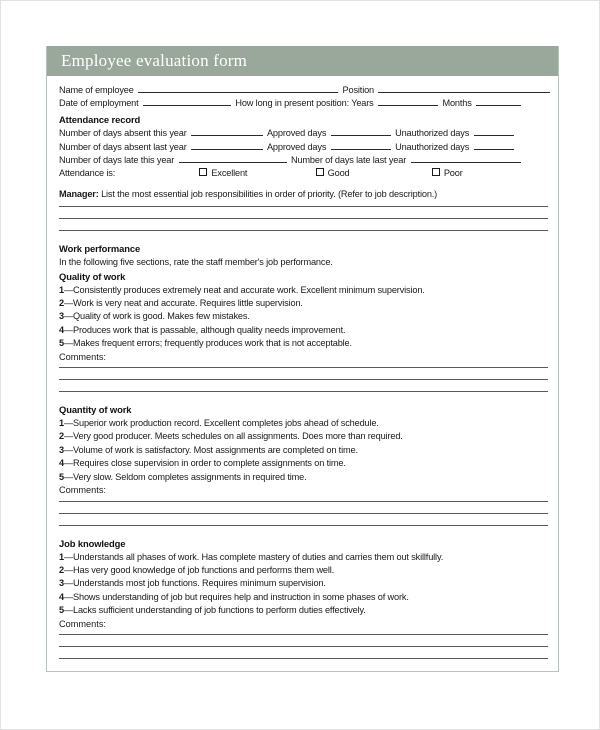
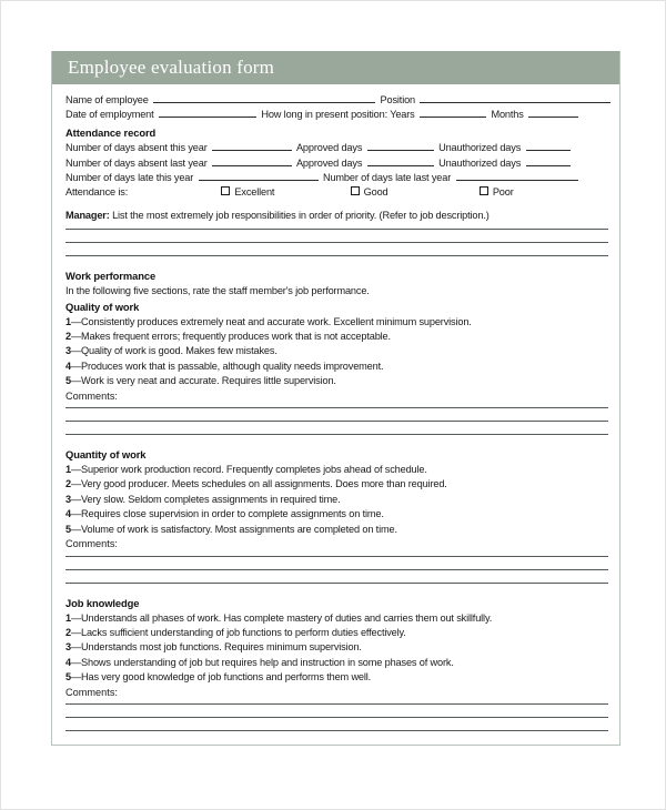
  Employee evaluation form
  Name of employee Position
  Date of employment How long in present position: Years Months
  Attendance record
  Number of days absent this year Approved days Unauthorized days
  Number of days absent last year Approved days Unauthorized days
  Number of days late this year Number of days late last year
  Attendance is:
  Excellent
  Good
  Poor
- Manager: List the most essential job responsibilities in order of priority. (Refer to job description.)
+ Manager: List the most extremely job responsibilities in order of priority. (Refer to job description.)
  Work performance
  In the following five sections, rate the staff member's job performance.
  Quality of work
  1—Consistently produces extremely neat and accurate work. Excellent minimum supervision.
- 2—Work is very neat and accurate. Requires little supervision.
+ 2—Makes frequent errors; frequently produces work that is not acceptable.
  3—Quality of work is good. Makes few mistakes.
  4—Produces work that is passable, although quality needs improvement.
- 5—Makes frequent errors; frequently produces work that is not acceptable.
+ 5—Work is very neat and accurate. Requires little supervision.
  Comments:
  Quantity of work
- 1—Superior work production record. Excellent completes jobs ahead of schedule.
+ 1—Superior work production record. Frequently completes jobs ahead of schedule.
  2—Very good producer. Meets schedules on all assignments. Does more than required.
- 3—Volume of work is satisfactory. Most assignments are completed on time.
+ 3—Very slow. Seldom completes assignments in required time.
  4—Requires close supervision in order to complete assignments on time.
- 5—Very slow. Seldom completes assignments in required time.
+ 5—Volume of work is satisfactory. Most assignments are completed on time.
  Comments:
  Job knowledge
  1—Understands all phases of work. Has complete mastery of duties and carries them out skillfully.
- 2—Has very good knowledge of job functions and performs them well.
+ 2—Lacks sufficient understanding of job functions to perform duties effectively.
  3—Understands most job functions. Requires minimum supervision.
  4—Shows understanding of job but requires help and instruction in some phases of work.
- 5—Lacks sufficient understanding of job functions to perform duties effectively.
+ 5—Has very good knowledge of job functions and performs them well.
  Comments:
